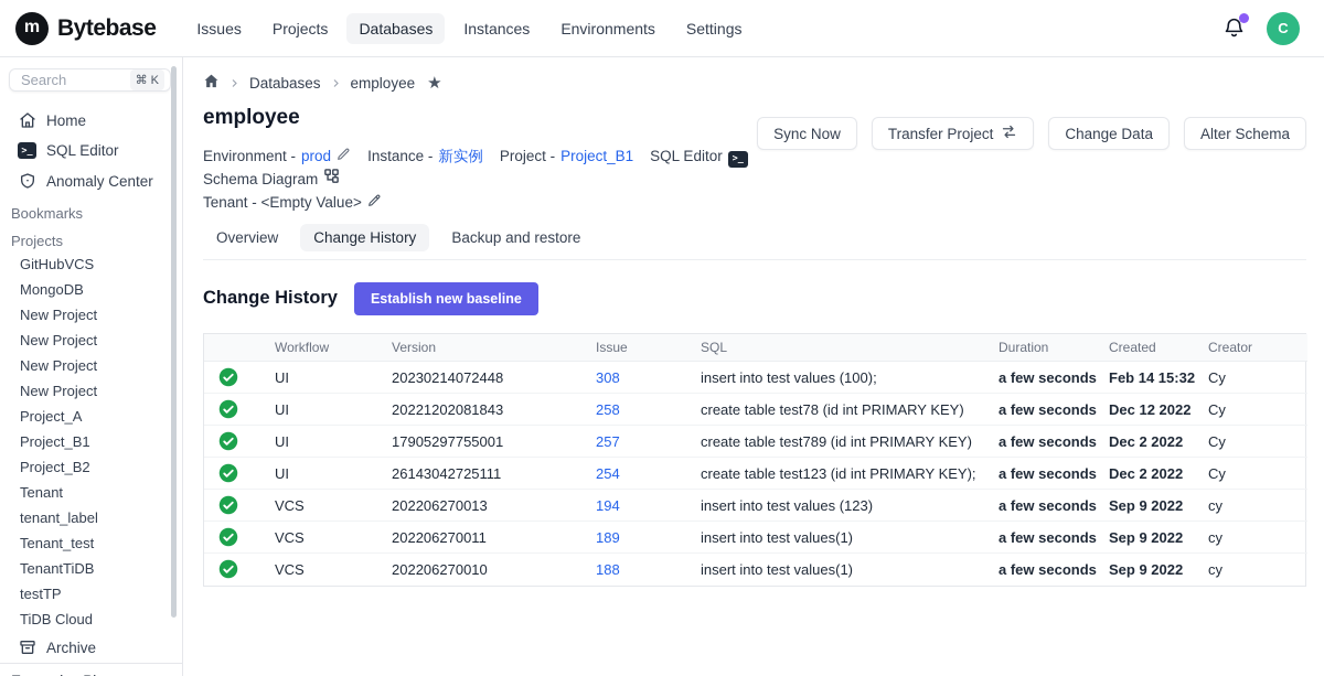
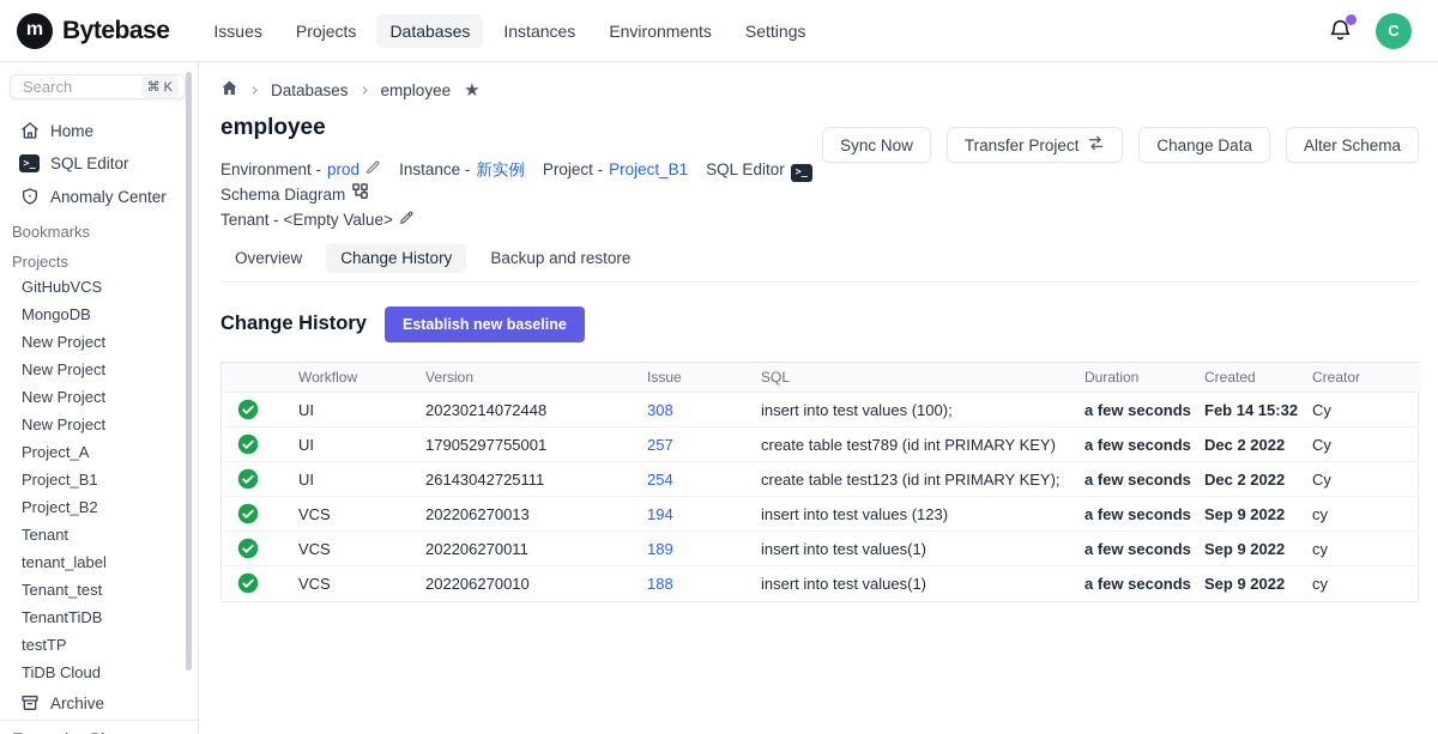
  m
  Bytebase
  Issues
  Projects
  Databases
  Instances
  Environments
  Settings
  C
  Search
  ⌘ K
  Home
  >_
  SQL Editor
  Anomaly Center
  Bookmarks
  Projects
  GitHubVCS
  MongoDB
  New Project
  New Project
  New Project
  New Project
  Project_A
  Project_B1
  Project_B2
  Tenant
  tenant_label
  Tenant_test
  TenantTiDB
  testTP
  TiDB Cloud
  Archive
  Databases
  employee
  ★
  employee
  Environment -
  prod
  Instance -
  新实例
  Project -
  Project_B1
  SQL Editor
  >_
  Schema Diagram
  Tenant - <Empty Value>
  Sync Now
  Transfer Project
  Change Data
  Alter Schema
  Overview
  Change History
  Backup and restore
  Change History
  Establish new baseline
  	Workflow	Version	Issue	SQL	Duration	Created	Creator
  	UI	20230214072448	308	insert into test values (100);	a few seconds	Feb 14 15:32	Cy
- 	UI	20221202081843	258	create table test78 (id int PRIMARY KEY)	a few seconds	Dec 12 2022	Cy
  	UI	17905297755001	257	create table test789 (id int PRIMARY KEY)	a few seconds	Dec 2 2022	Cy
  	UI	26143042725111	254	create table test123 (id int PRIMARY KEY);	a few seconds	Dec 2 2022	Cy
  	VCS	202206270013	194	insert into test values (123)	a few seconds	Sep 9 2022	cy
  	VCS	202206270011	189	insert into test values(1)	a few seconds	Sep 9 2022	cy
  	VCS	202206270010	188	insert into test values(1)	a few seconds	Sep 9 2022	cy
